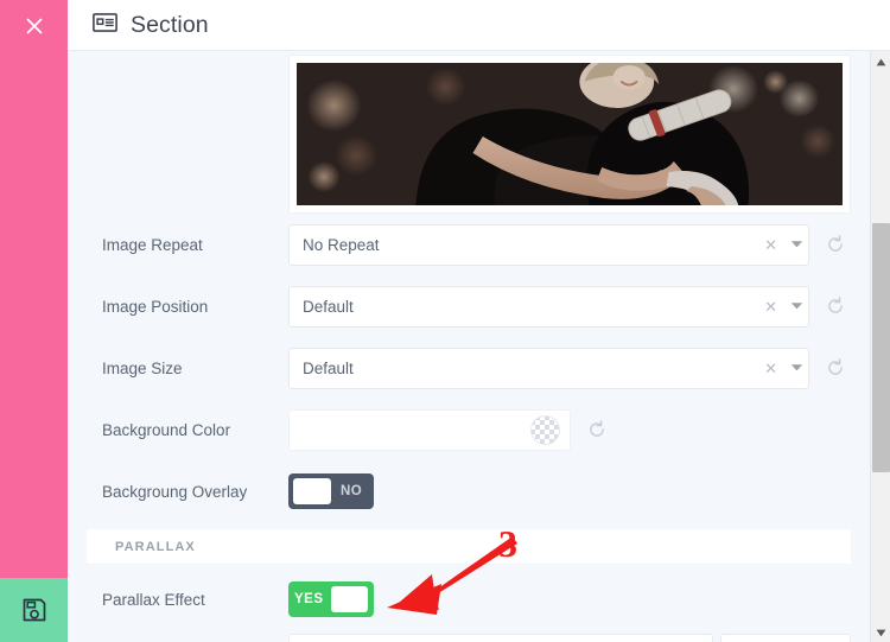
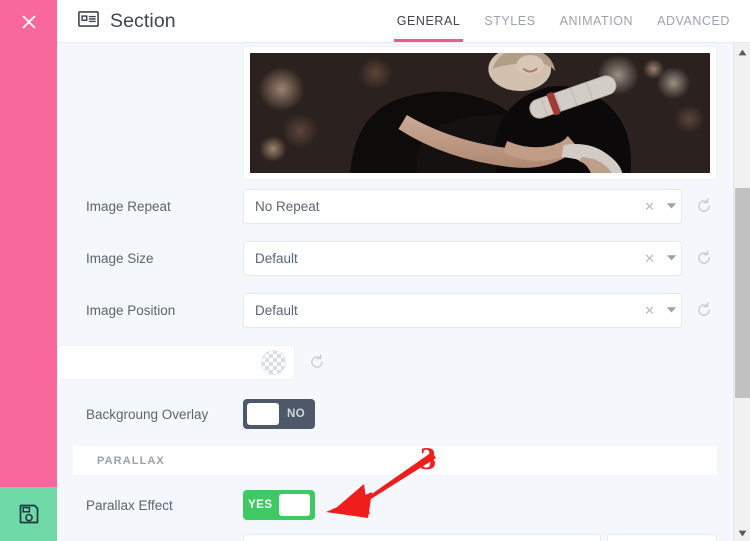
  Section
+ GENERAL
+ STYLES
+ ANIMATION
+ ADVANCED
  Image Repeat
  No Repeat
  ✕
- Image Position
+ Image Size
  Default
  ✕
- Image Size
+ Image Position
  Default
  ✕
- Background Color
  Backgroung Overlay
  NO
  PARALLAX
  Parallax Effect
  YES
